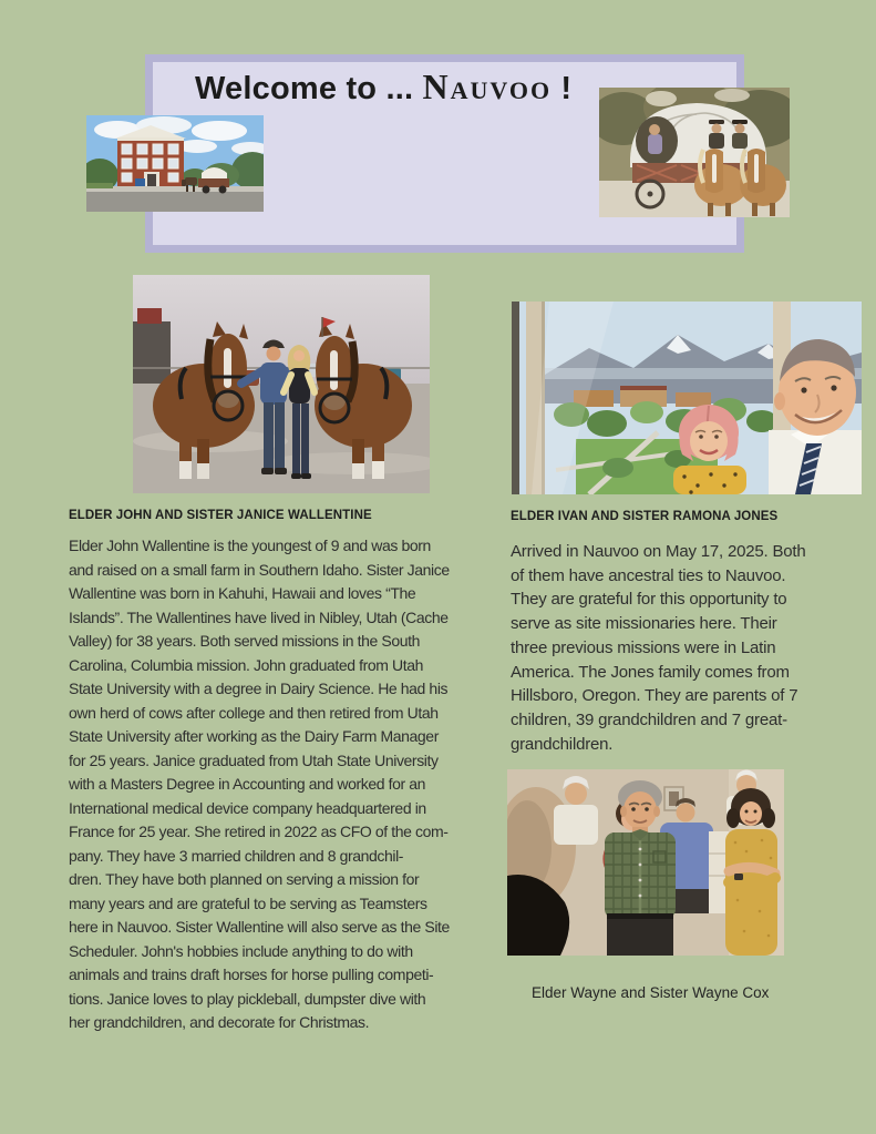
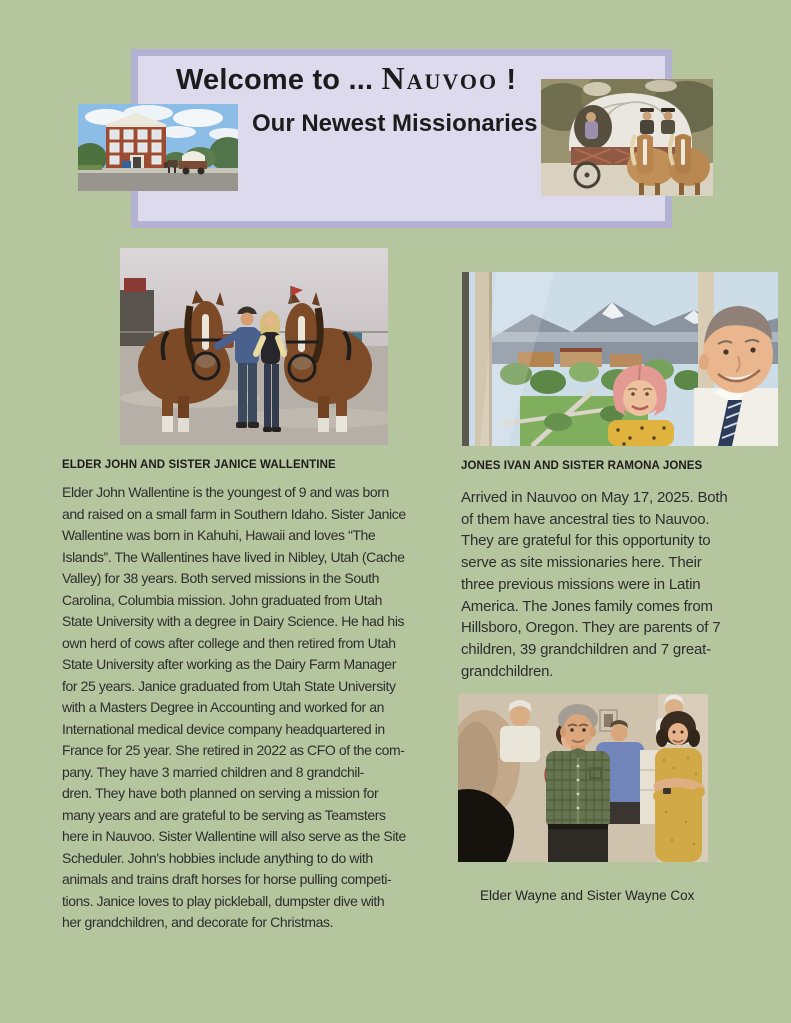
  Welcome to ... Nauvoo !
+ Our Newest Missionaries
  ELDER JOHN AND SISTER JANICE WALLENTINE
- ELDER IVAN AND SISTER RAMONA JONES
+ JONES IVAN AND SISTER RAMONA JONES
  Elder John Wallentine is the youngest of 9 and was born
  and raised on a small farm in Southern Idaho. Sister Janice
  Wallentine was born in Kahuhi, Hawaii and loves “The
  Islands”. The Wallentines have lived in Nibley, Utah (Cache
  Valley) for 38 years. Both served missions in the South
  Carolina, Columbia mission. John graduated from Utah
  State University with a degree in Dairy Science. He had his
  own herd of cows after college and then retired from Utah
  State University after working as the Dairy Farm Manager
  for 25 years. Janice graduated from Utah State University
  with a Masters Degree in Accounting and worked for an
  International medical device company headquartered in
  France for 25 year. She retired in 2022 as CFO of the com-
  pany. They have 3 married children and 8 grandchil-
  dren. They have both planned on serving a mission for
  many years and are grateful to be serving as Teamsters
  here in Nauvoo. Sister Wallentine will also serve as the Site
  Scheduler. John's hobbies include anything to do with
  animals and trains draft horses for horse pulling competi-
  tions. Janice loves to play pickleball, dumpster dive with
  her grandchildren, and decorate for Christmas.
  Arrived in Nauvoo on May 17, 2025. Both
  of them have ancestral ties to Nauvoo.
  They are grateful for this opportunity to
  serve as site missionaries here. Their
  three previous missions were in Latin
  America. The Jones family comes from
  Hillsboro, Oregon. They are parents of 7
  children, 39 grandchildren and 7 great-
  grandchildren.
  Elder Wayne and Sister Wayne Cox
